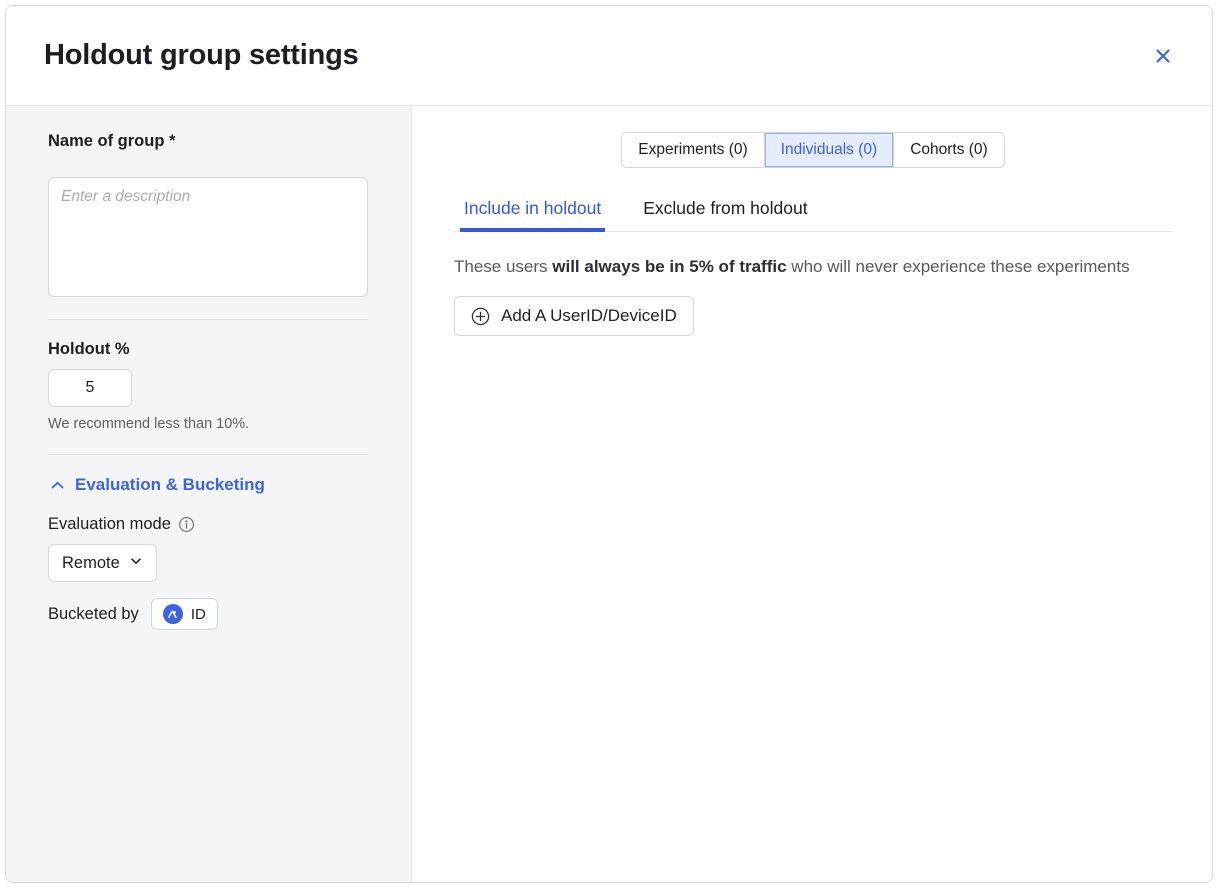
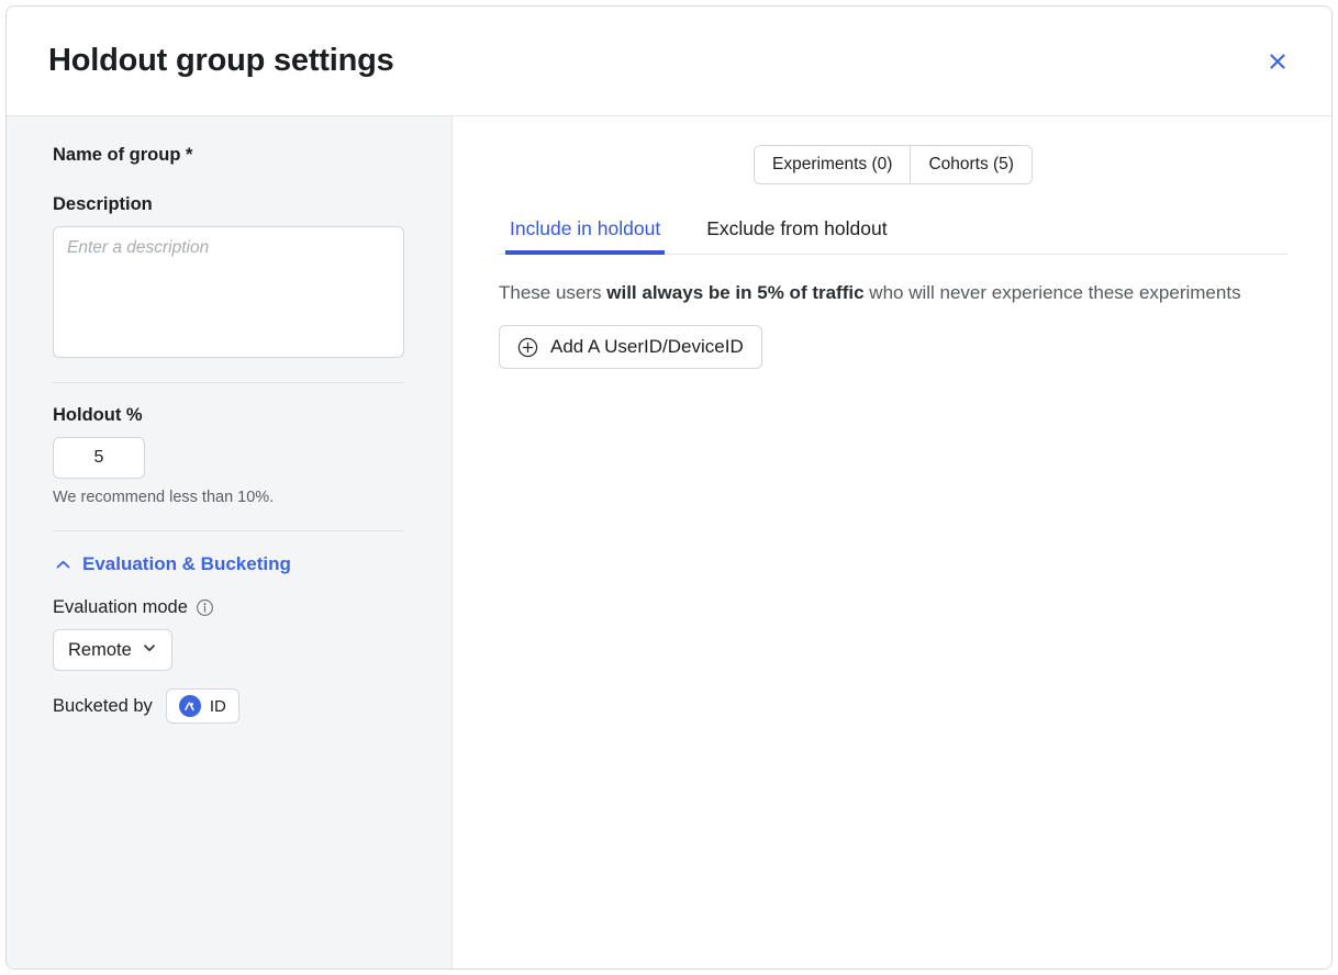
  Holdout group settings
  Name of group *
+ Description
  Enter a description
  Holdout %
  5
  We recommend less than 10%.
  Evaluation & Bucketing
  Evaluation mode
  Remote
  Bucketed by
  ID
  Experiments (0)
- Individuals (0)
- Cohorts (0)
+ Cohorts (5)
  Include in holdout
  Exclude from holdout
  These users will always be in 5% of traffic who will never experience these experiments
  Add A UserID/DeviceID
